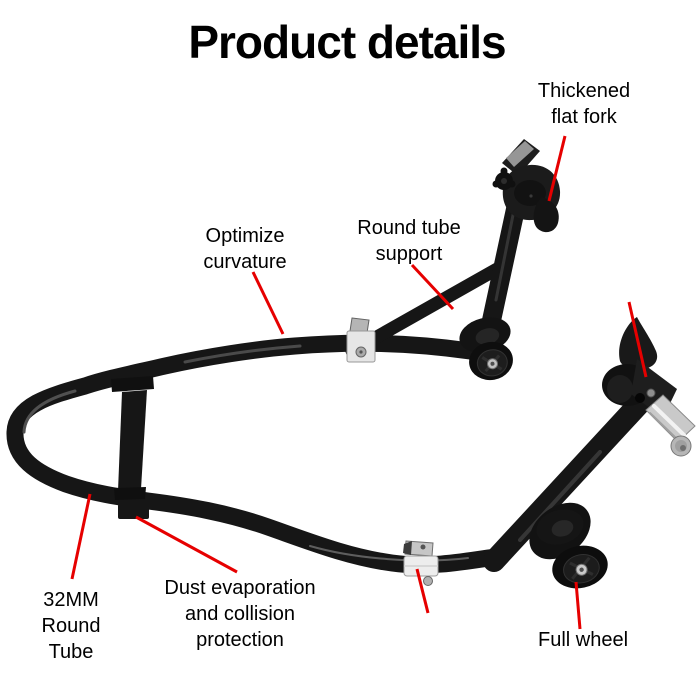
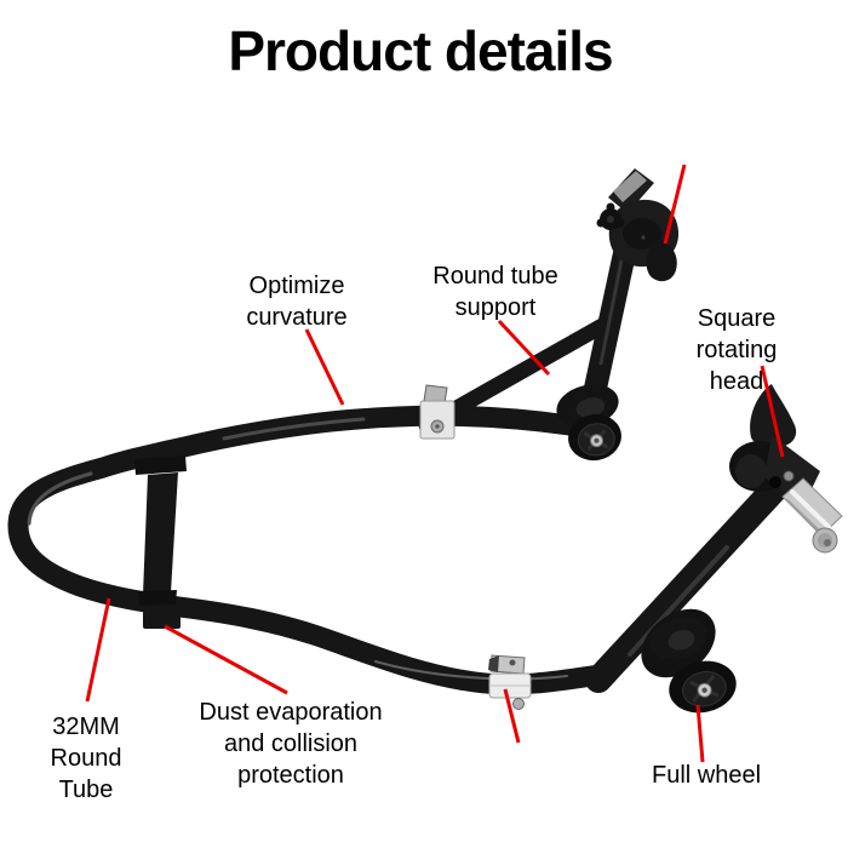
  Product details
- Thickened
- flat fork
  Optimize
  curvature
  Round tube
  support
+ Square
+ rotating head
  32MM
  Round
  Tube
  Dust evaporation
  and collision
  protection
  Full wheel
